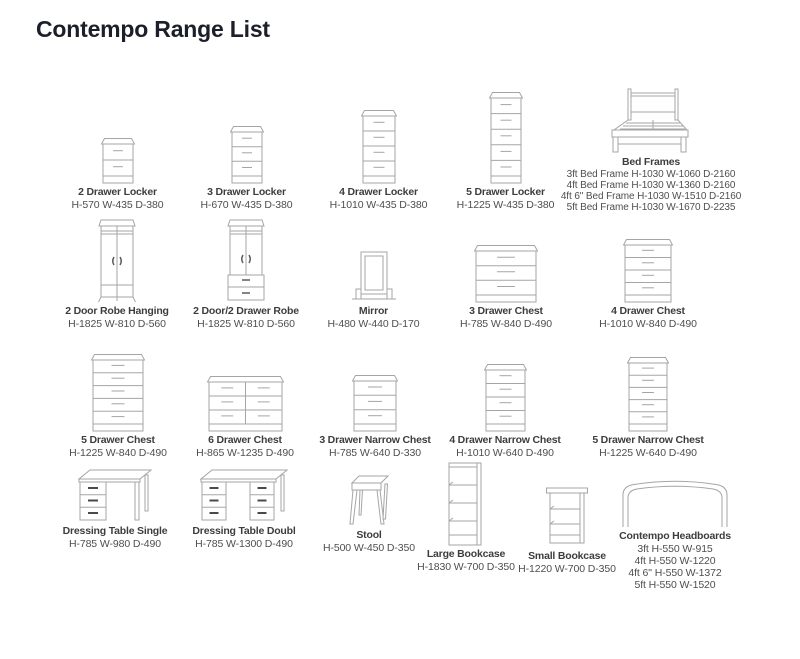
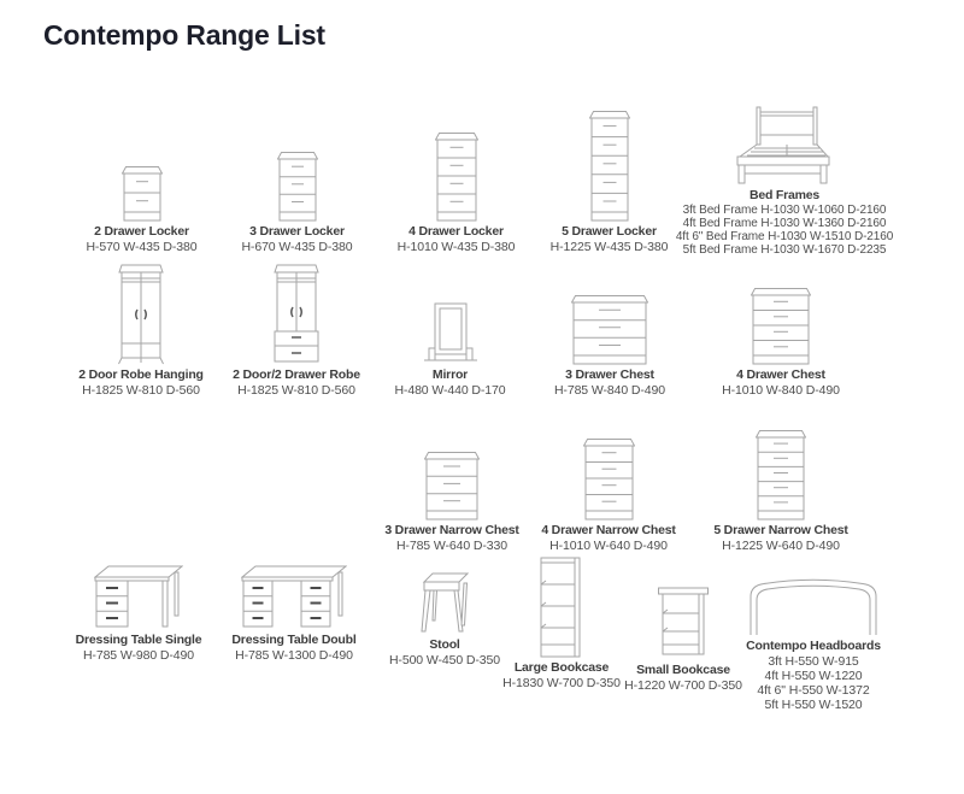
  Contempo Range List
  2 Drawer Locker
  H-570 W-435 D-380
  3 Drawer Locker
  H-670 W-435 D-380
  4 Drawer Locker
  H-1010 W-435 D-380
  5 Drawer Locker
  H-1225 W-435 D-380
  Bed Frames
  3ft Bed Frame H-1030 W-1060 D-2160
  4ft Bed Frame H-1030 W-1360 D-2160
  4ft 6" Bed Frame H-1030 W-1510 D-2160
  5ft Bed Frame H-1030 W-1670 D-2235
  2 Door Robe Hanging
  H-1825 W-810 D-560
  2 Door/2 Drawer Robe
  H-1825 W-810 D-560
  Mirror
  H-480 W-440 D-170
  3 Drawer Chest
  H-785 W-840 D-490
  4 Drawer Chest
  H-1010 W-840 D-490
- 5 Drawer Chest
- H-1225 W-840 D-490
- 6 Drawer Chest
- H-865 W-1235 D-490
  3 Drawer Narrow Chest
  H-785 W-640 D-330
  4 Drawer Narrow Chest
  H-1010 W-640 D-490
  5 Drawer Narrow Chest
  H-1225 W-640 D-490
  Dressing Table Single
  H-785 W-980 D-490
  Dressing Table Doubl
  H-785 W-1300 D-490
  Stool
  H-500 W-450 D-350
  Large Bookcase
  H-1830 W-700 D-350
  Small Bookcase
  H-1220 W-700 D-350
  Contempo Headboards
  3ft H-550 W-915
  4ft H-550 W-1220
  4ft 6" H-550 W-1372
  5ft H-550 W-1520
